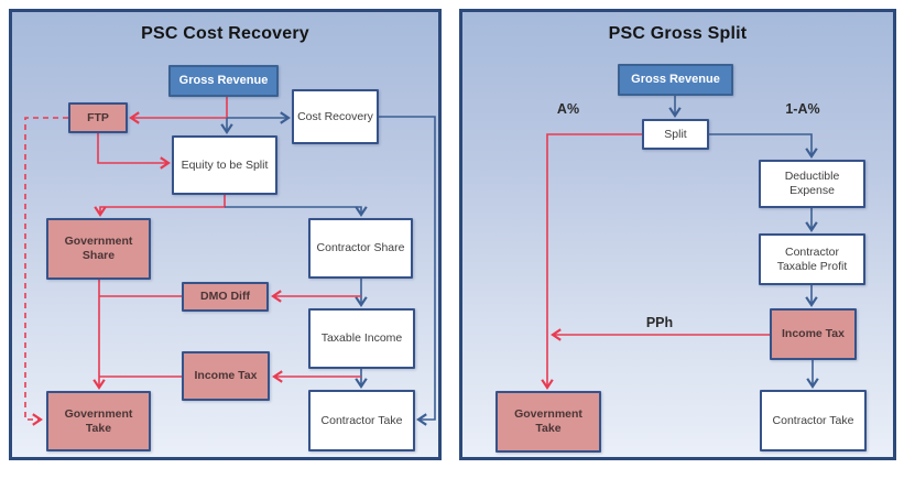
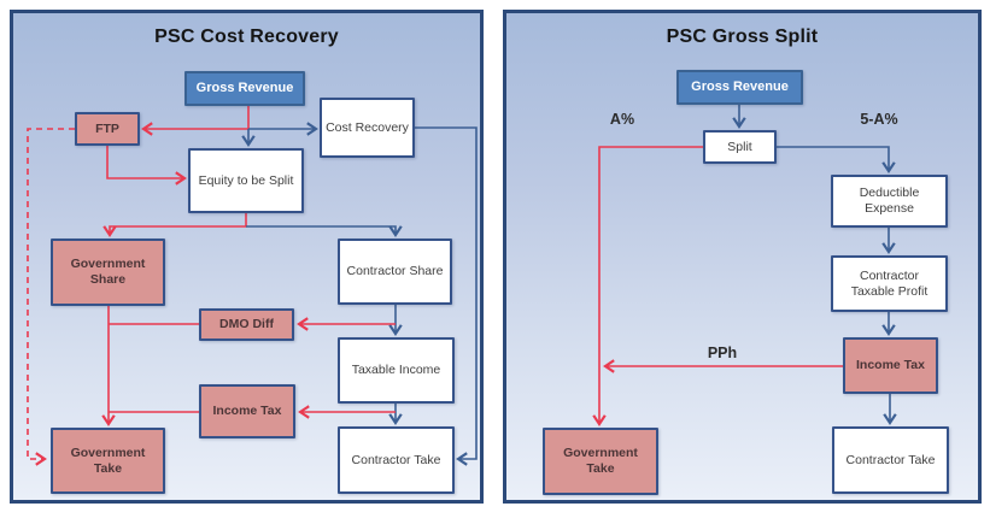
  PSC Cost Recovery
  Gross Revenue
  FTP
  Cost Recovery
  Equity to be Split
  Government Share
  Contractor Share
  DMO Diff
  Taxable Income
  Income Tax
  Government Take
  Contractor Take
  PSC Gross Split
  Gross Revenue
  Split
  Deductible Expense
  Contractor Taxable Profit
  Income Tax
  Government Take
  Contractor Take
  A%
- 1-A%
+ 5-A%
  PPh
